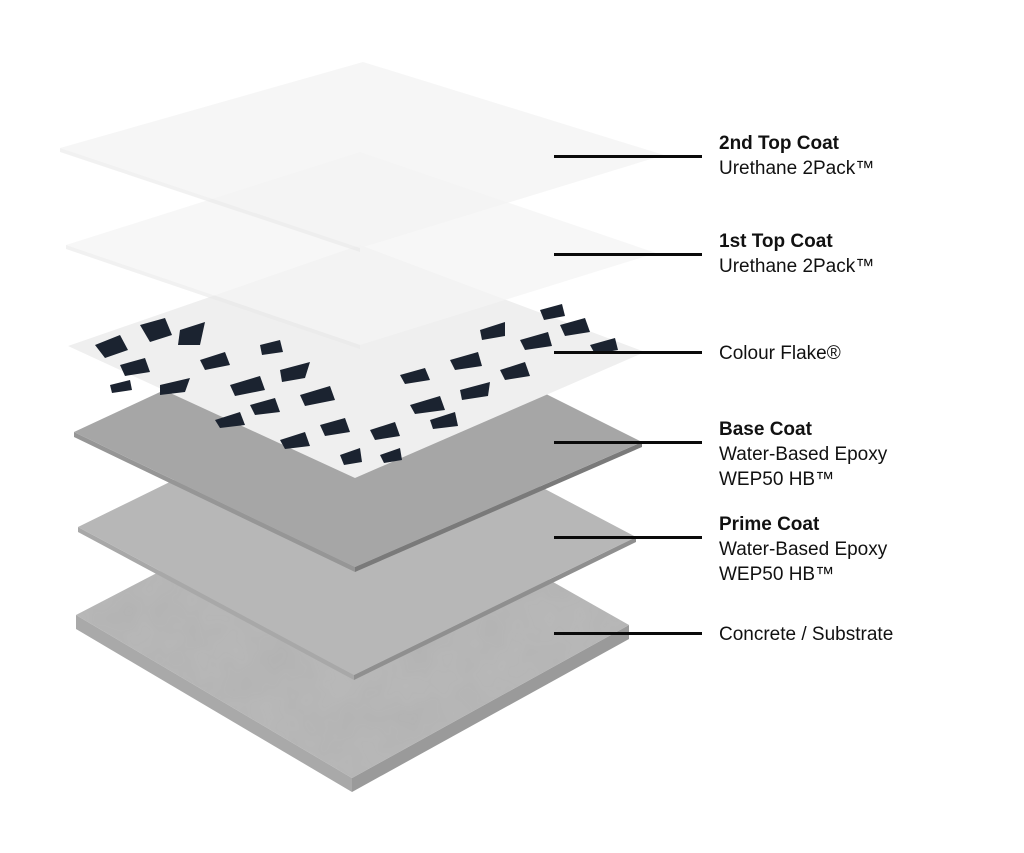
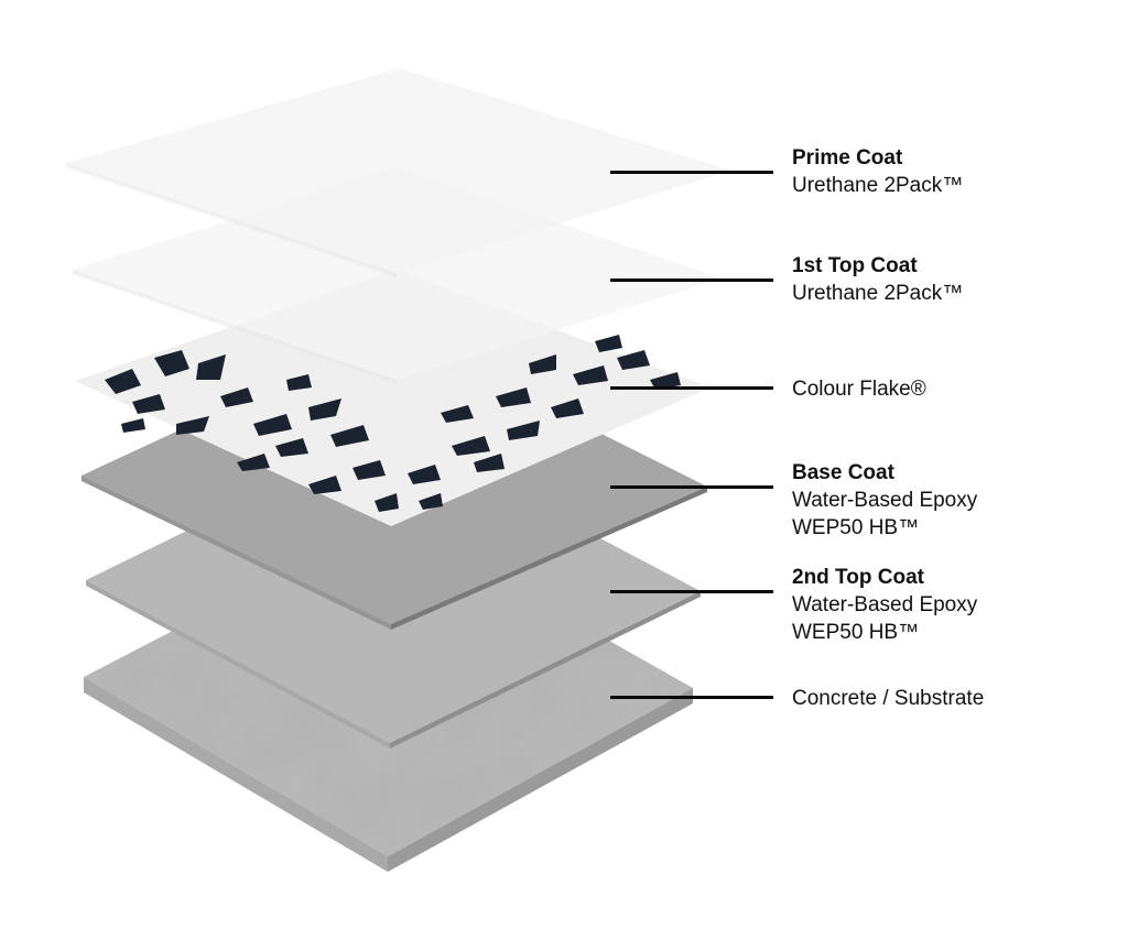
- 2nd Top Coat
+ Prime Coat
  Urethane 2Pack™
  1st Top Coat
  Urethane 2Pack™
  Colour Flake®
  Base Coat
  Water-Based Epoxy
  WEP50 HB™
- Prime Coat
+ 2nd Top Coat
  Water-Based Epoxy
  WEP50 HB™
  Concrete / Substrate
